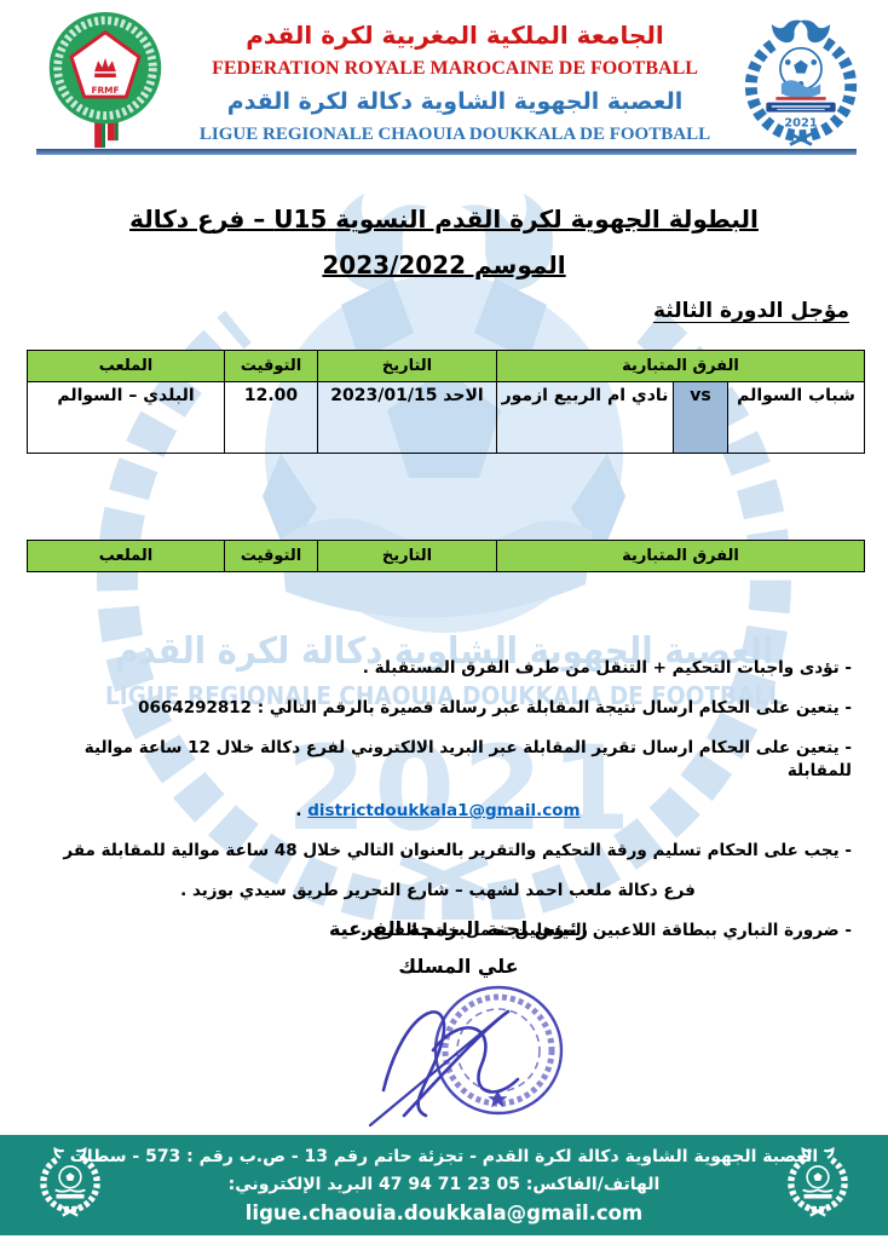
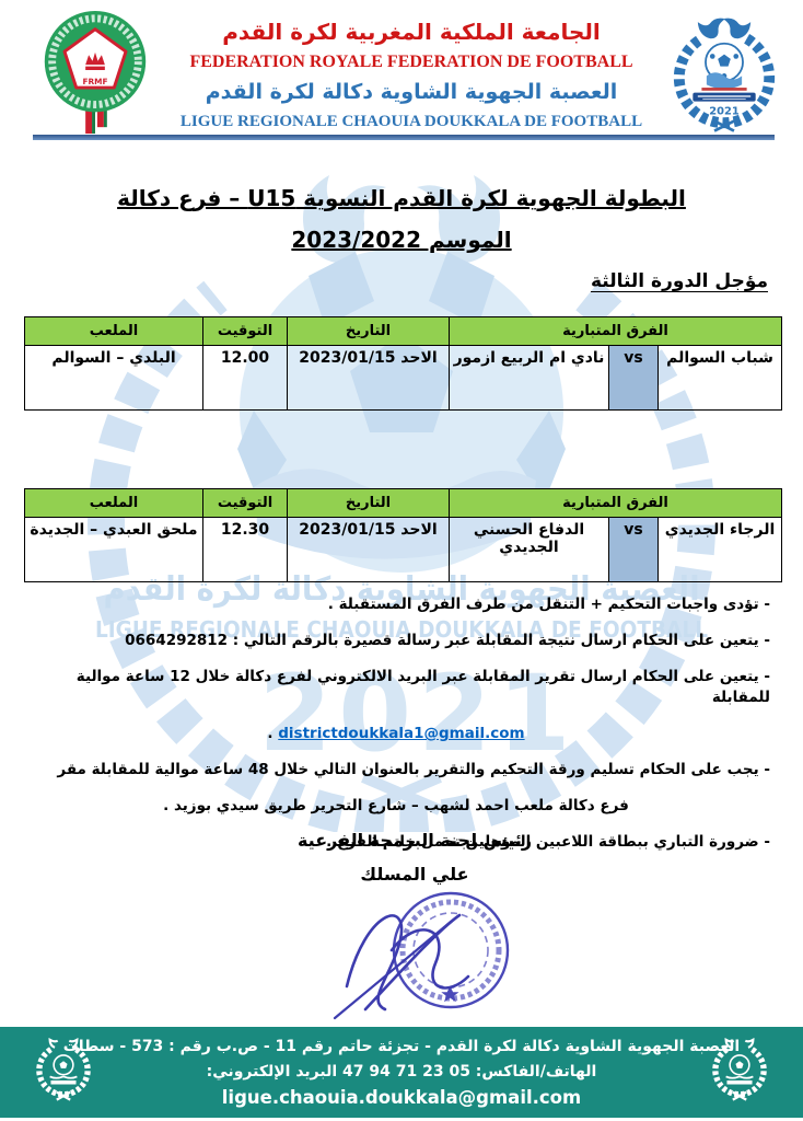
  العصبة الجهوية الشاوية دكالة لكرة القدم
  LIGUE REGIONALE CHAOUIA DOUKKALA DE FOOTBALL
  2021
  FRMF
  الجامعة الملكية المغربية لكرة القدم
- FEDERATION ROYALE MAROCAINE DE FOOTBALL
+ FEDERATION ROYALE FEDERATION DE FOOTBALL
  العصبة الجهوية الشاوية دكالة لكرة القدم
  LIGUE REGIONALE CHAOUIA DOUKKALA DE FOOTBALL
  2021
  البطولة الجهوية لكرة القدم النسوية U15 – فرع دكالة
  الموسم 2023/2022
  مؤجل الدورة الثالثة
  الفرق المتبارية	التاريخ	التوقيت	الملعب
  شباب السوالم	vs	نادي ام الربيع ازمور	الاحد 2023/01/15	12.00	البلدي – السوالم
  الفرق المتبارية	التاريخ	التوقيت	الملعب
+ الرجاء الجديدي	vs	الدفاع الحسني الجديدي	الاحد 2023/01/15	12.30	ملحق العبدي – الجديدة
  - تؤدى واجبات التحكيم + التنقل من طرف الفرق المستقبلة .
  - يتعين على الحكام ارسال نتيجة المقابلة عبر رسالة قصيرة بالرقم التالي : 0664292812
  - يتعين على الحكام ارسال تقرير المقابلة عبر البريد الالكتروني لفرع دكالة خلال 12 ساعة موالية للمقابلة
  districtdoukkala1@gmail.com .
  - يجب على الحكام تسليم ورقة التحكيم والتقرير بالعنوان التالي خلال 48 ساعة موالية للمقابلة مقر
  فرع دكالة ملعب احمد لشهب – شارع التحرير طريق سيدي بوزيد .
  - ضرورة التباري ببطاقة اللاعبين المؤهلين تحمل خاتم الفرع .
  رئيس لجنة البرمجة الفرعية
  علي المسلك
- العصبة الجهوية الشاوية دكالة لكرة القدم - تجزئة حاتم رقم 13 - ص.ب رقم : 573 - سطات
+ العصبة الجهوية الشاوية دكالة لكرة القدم - تجزئة حاتم رقم 11 - ص.ب رقم : 573 - سطات
  الهاتف/الفاكس: 05 23 71 94 47 البريد الإلكتروني:
  ligue.chaouia.doukkala@gmail.com
